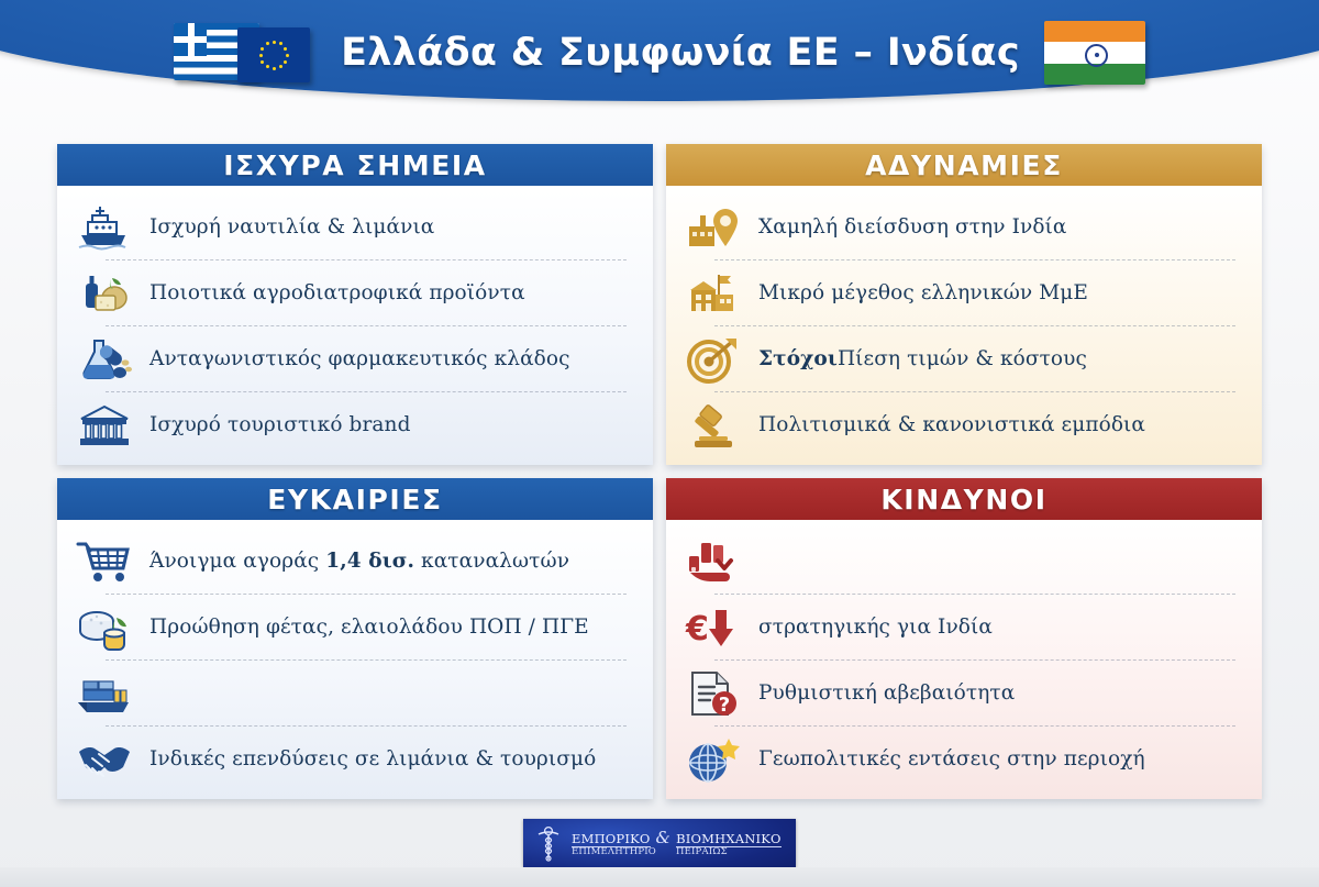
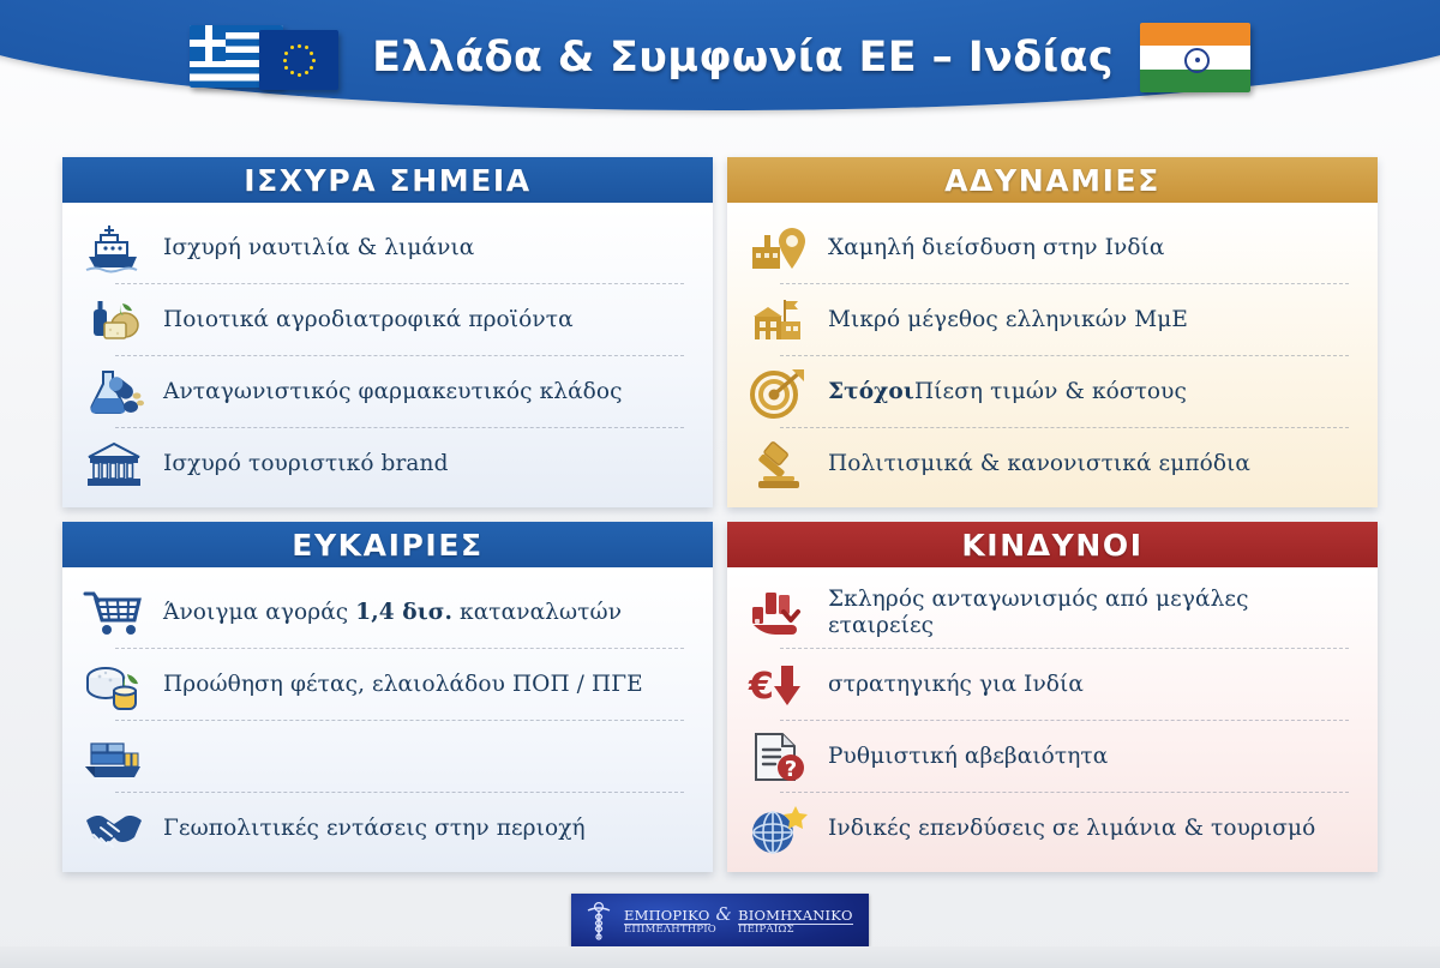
  Ελλάδα & Συμφωνία ΕΕ – Ινδίας
  ΙΣΧΥΡΑ ΣΗΜΕΙΑ
  Ισχυρή ναυτιλία & λιμάνια
  Ποιοτικά αγροδιατροφικά προϊόντα
  Ανταγωνιστικός φαρμακευτικός κλάδος
  Ισχυρό τουριστικό brand
  ΑΔΥΝΑΜΙΕΣ
  Χαμηλή διείσδυση στην Ινδία
  Μικρό μέγεθος ελληνικών ΜμΕ
  ΣτόχοιΠίεση τιμών & κόστους
  Πολιτισμικά & κανονιστικά εμπόδια
  ΕΥΚΑΙΡΙΕΣ
  Άνοιγμα αγοράς 1,4 δισ. καταναλωτών
  Προώθηση φέτας, ελαιολάδου ΠΟΠ / ΠΓΕ
- Ινδικές επενδύσεις σε λιμάνια & τουρισμό
+ Γεωπολιτικές εντάσεις στην περιοχή
  ΚΙΝΔΥΝΟΙ
+ Σκληρός ανταγωνισμός από μεγάλες εταιρείες
  €
  στρατηγικής για Ινδία
  ?
  Ρυθμιστική αβεβαιότητα
- Γεωπολιτικές εντάσεις στην περιοχή
+ Ινδικές επενδύσεις σε λιμάνια & τουρισμό
  ΕΜΠΟΡΙΚΟ
  &
  ΒΙΟΜΗΧΑΝΙΚΟ
  ΕΠΙΜΕΛΗΤΗΡΙΟ
  ΠΕΙΡΑΙΩΣ
